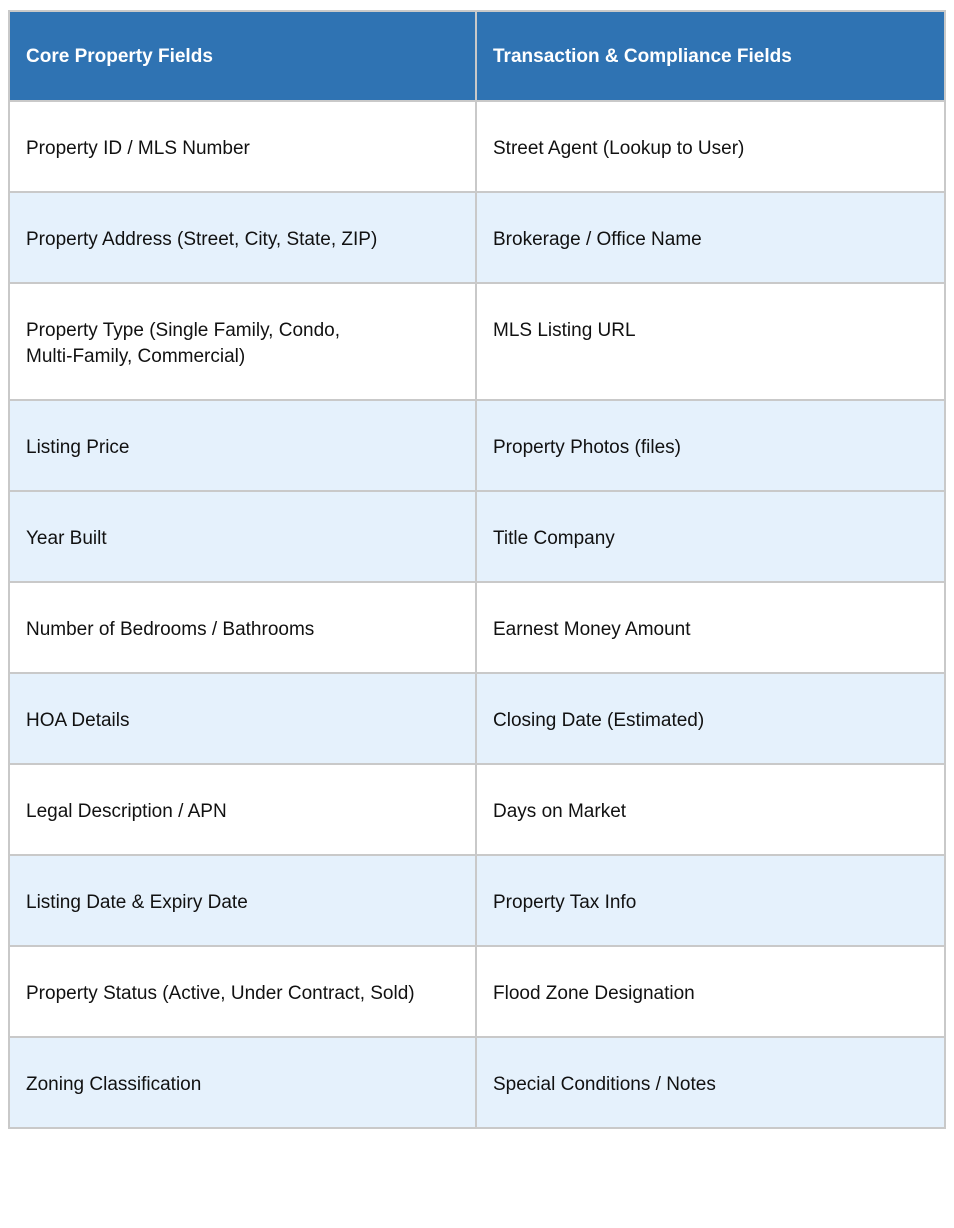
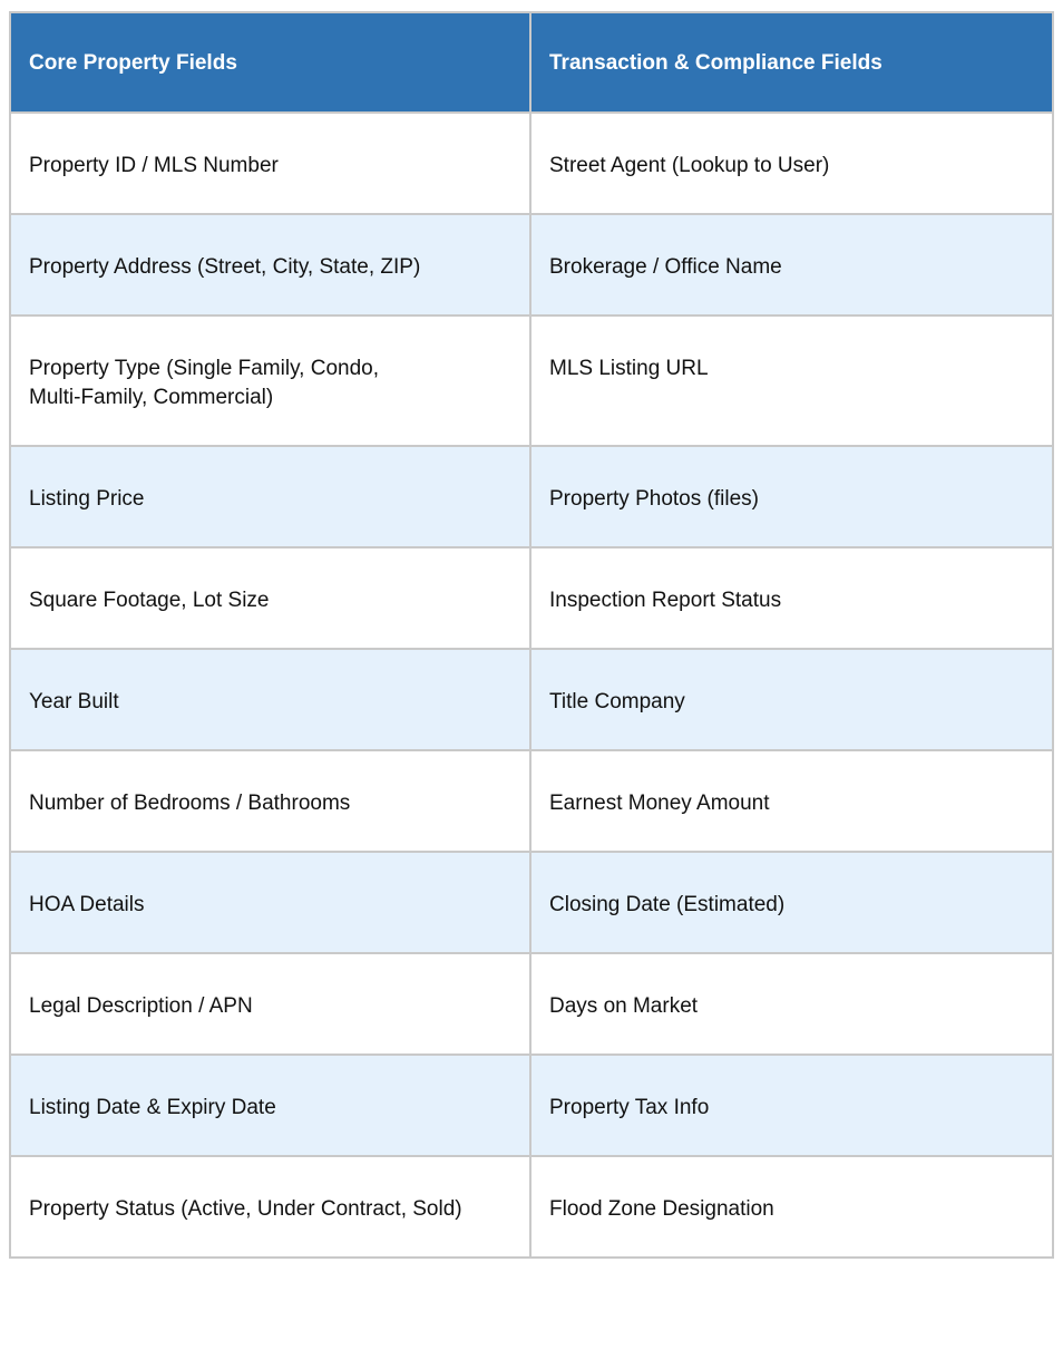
  Core Property Fields	Transaction & Compliance Fields
  Property ID / MLS Number	Street Agent (Lookup to User)
  Property Address (Street, City, State, ZIP)	Brokerage / Office Name
  Property Type (Single Family, Condo, Multi-Family, Commercial)	MLS Listing URL
  Listing Price	Property Photos (files)
+ Square Footage, Lot Size	Inspection Report Status
  Year Built	Title Company
  Number of Bedrooms / Bathrooms	Earnest Money Amount
  HOA Details	Closing Date (Estimated)
  Legal Description / APN	Days on Market
  Listing Date & Expiry Date	Property Tax Info
  Property Status (Active, Under Contract, Sold)	Flood Zone Designation
- Zoning Classification	Special Conditions / Notes
